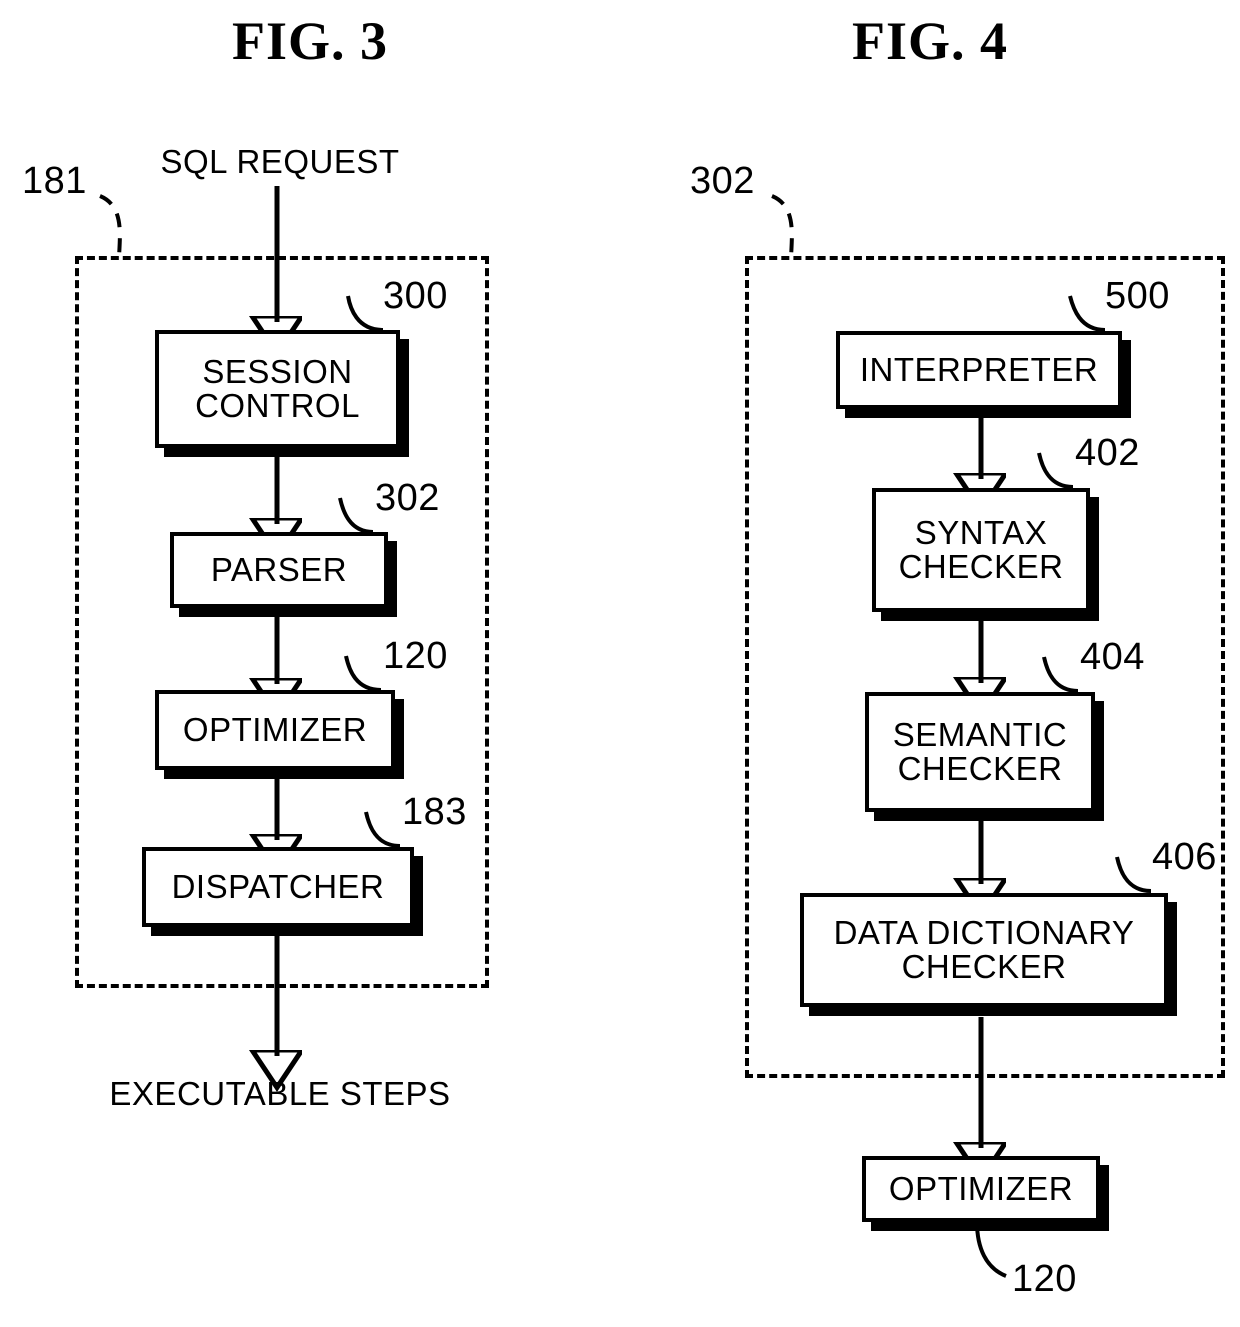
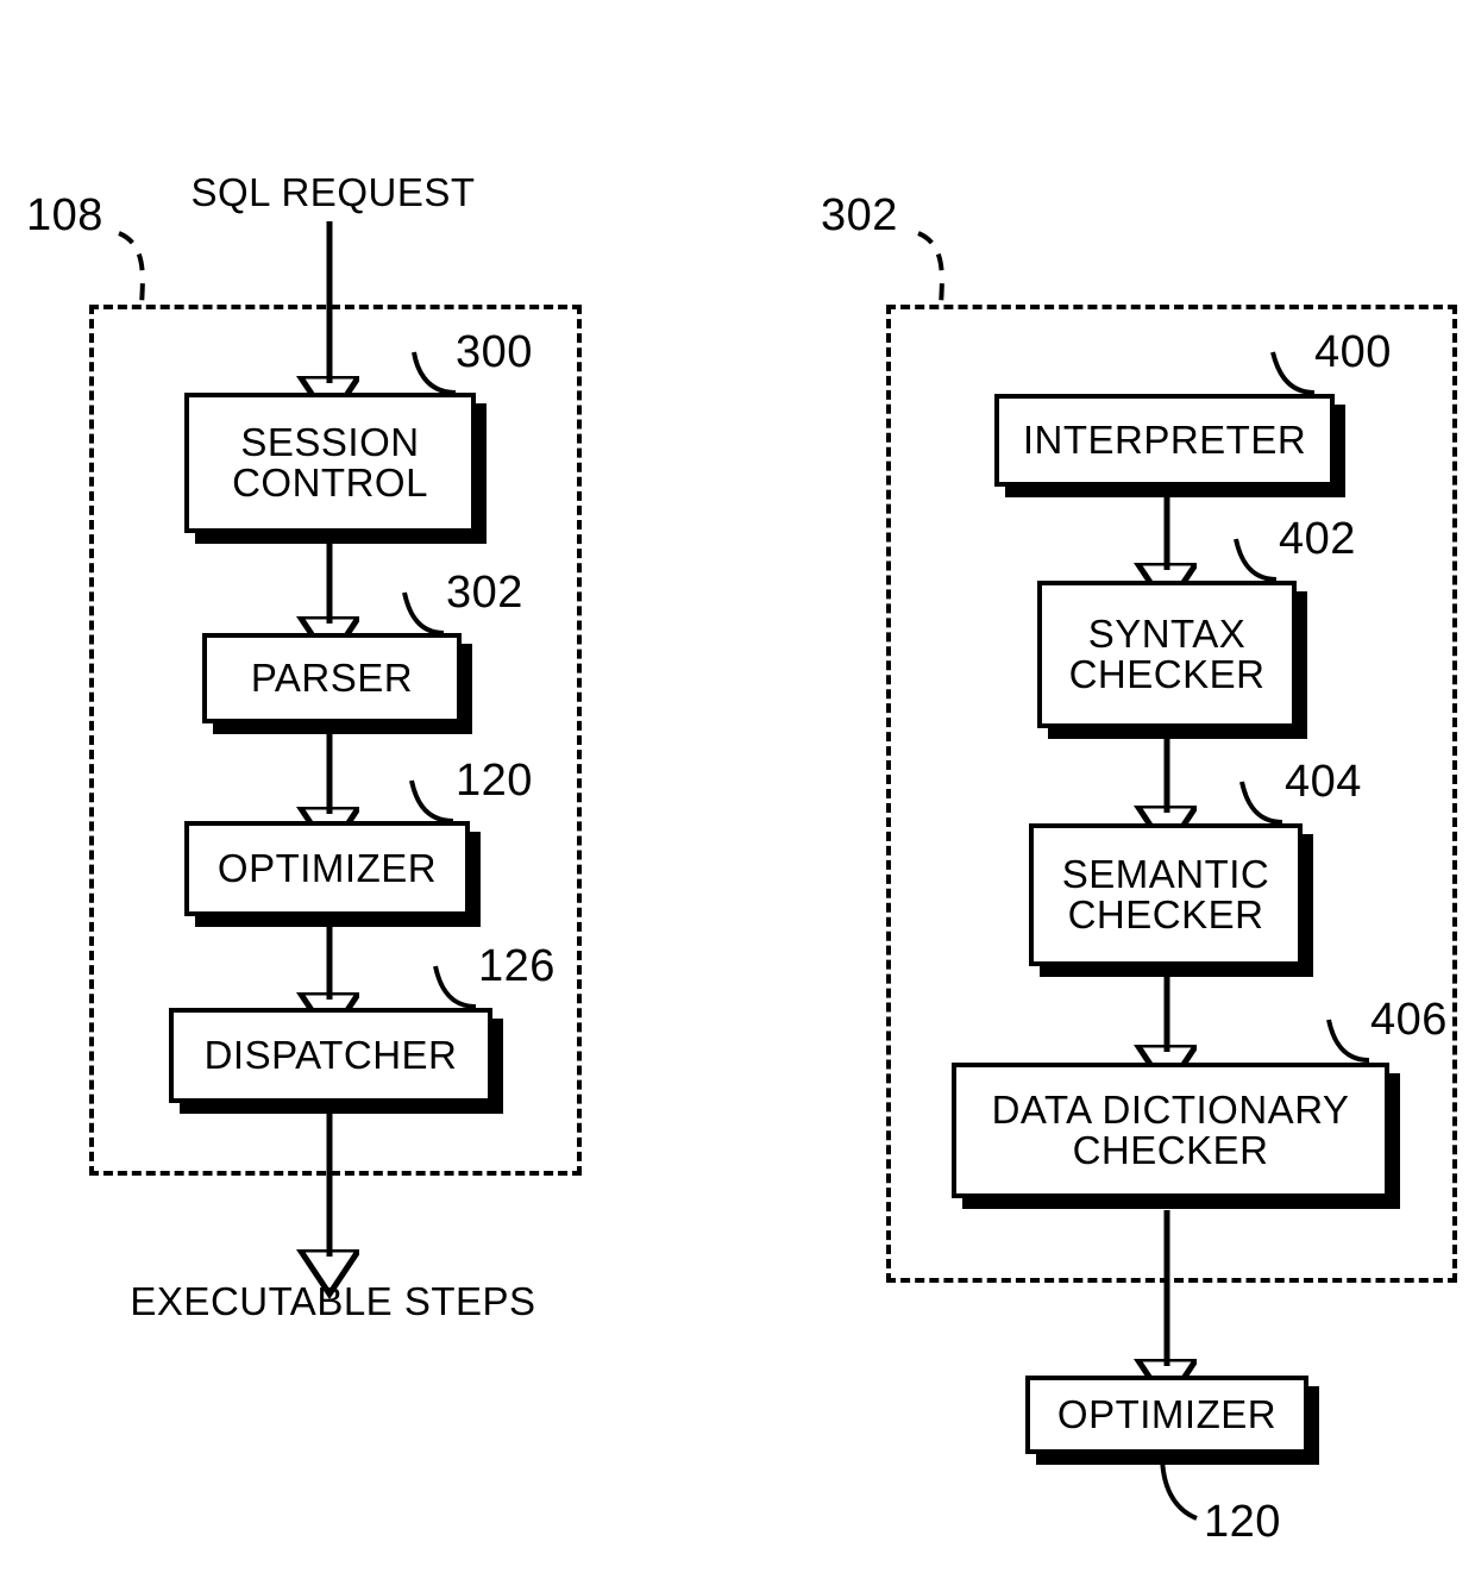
- FIG. 3
  SQL REQUEST
- 181
+ 108
  SESSION
  CONTROL
  300
  PARSER
  302
  OPTIMIZER
  120
  DISPATCHER
- 183
+ 126
  EXECUTABLE STEPS
- FIG. 4
  302
  INTERPRETER
- 500
+ 400
  SYNTAX
  CHECKER
  402
  SEMANTIC
  CHECKER
  404
  DATA DICTIONARY
  CHECKER
  406
  OPTIMIZER
  120
